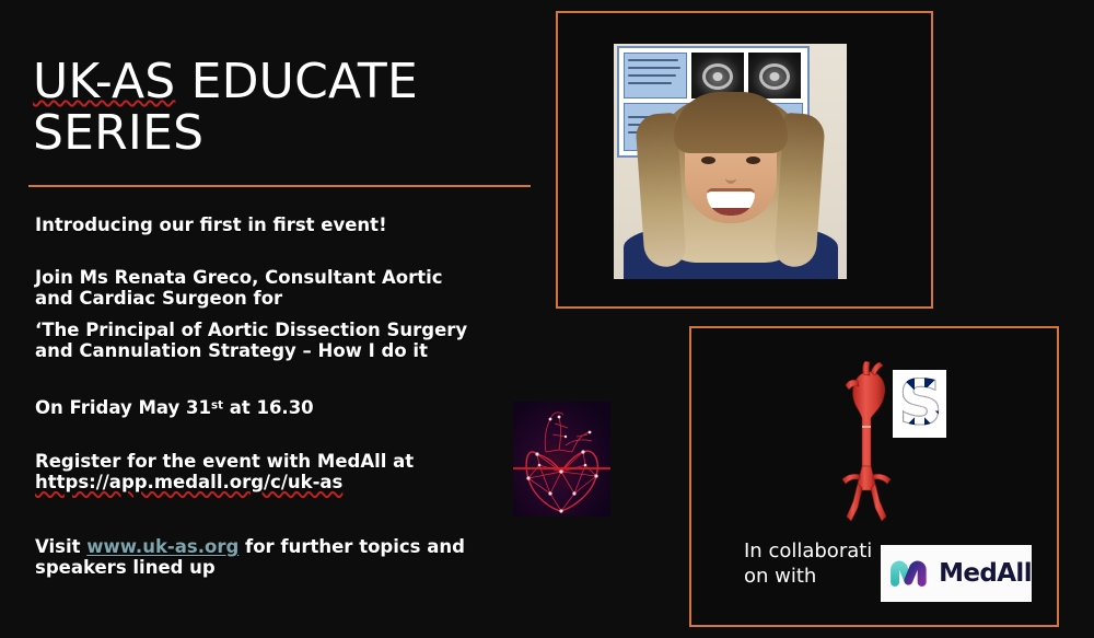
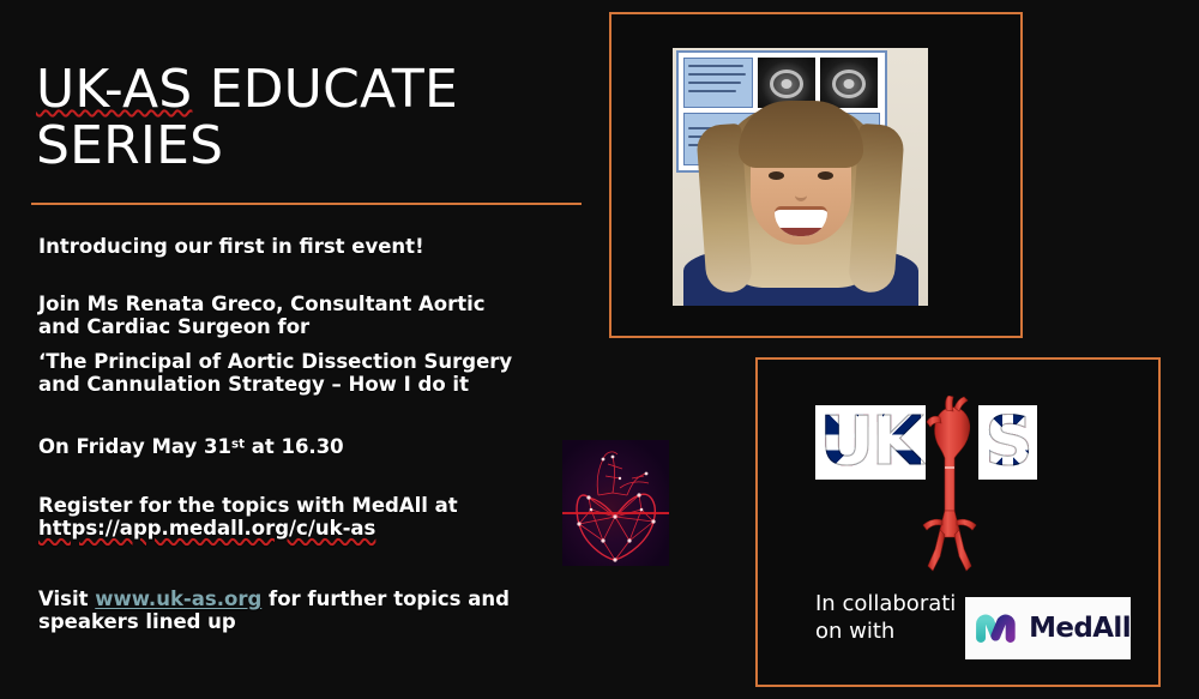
  UK-AS EDUCATE SERIES
  Introducing our first in first event!
  Join Ms Renata Greco, Consultant Aortic
  and Cardiac Surgeon for
  ‘The Principal of Aortic Dissection Surgery
  and Cannulation Strategy – How I do it
  On Friday May 31st at 16.30
- Register for the event with MedAll at https://app.medall.org/c/uk-as
+ Register for the topics with MedAll at https://app.medall.org/c/uk-as
  Visit www.uk-as.org for further topics and
  speakers lined up
+ UK
  S
  In collaboration with
  MedAll
